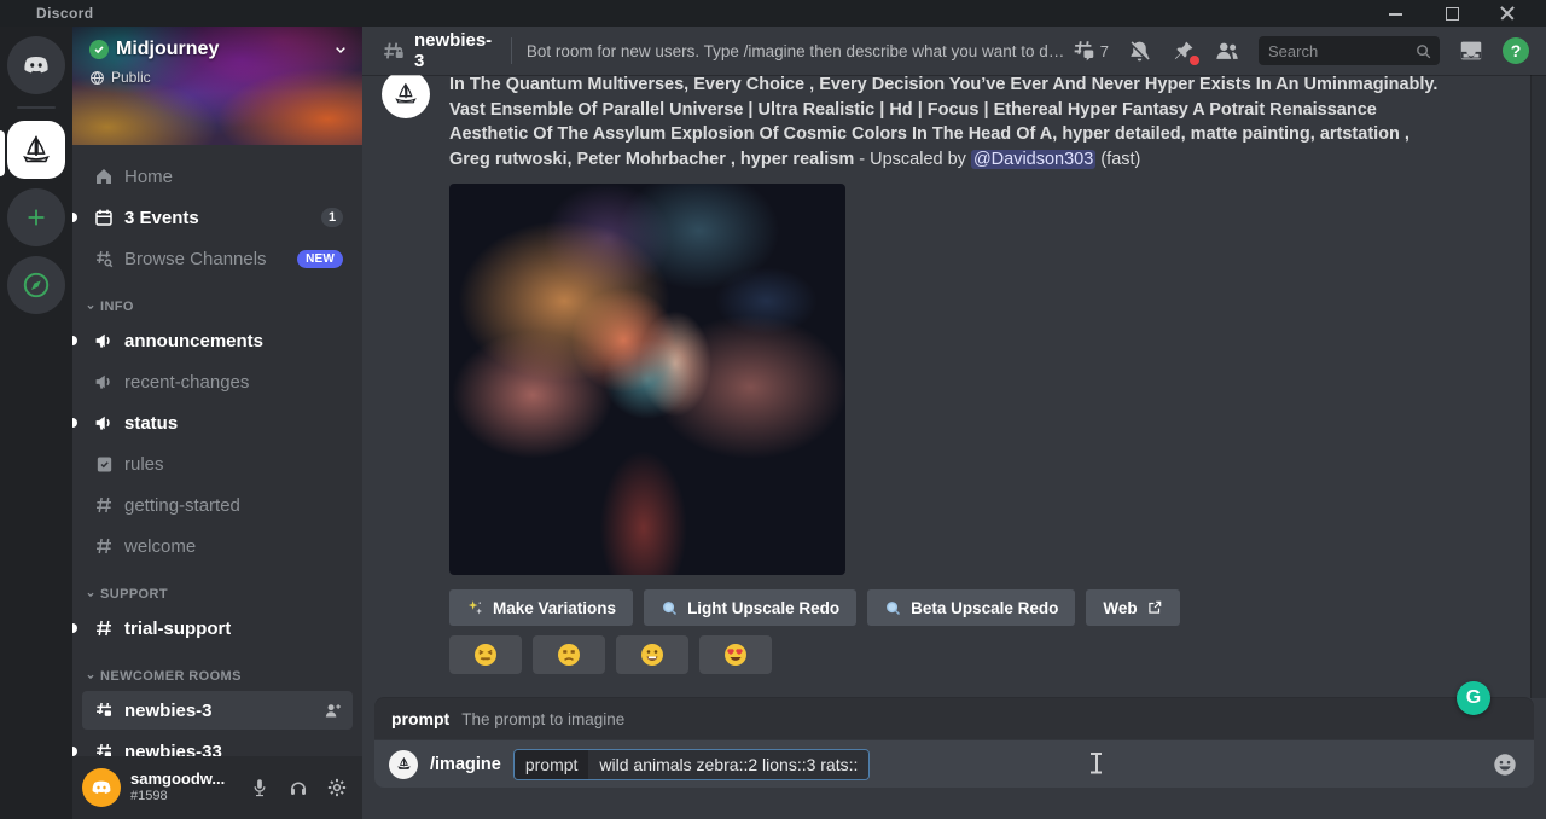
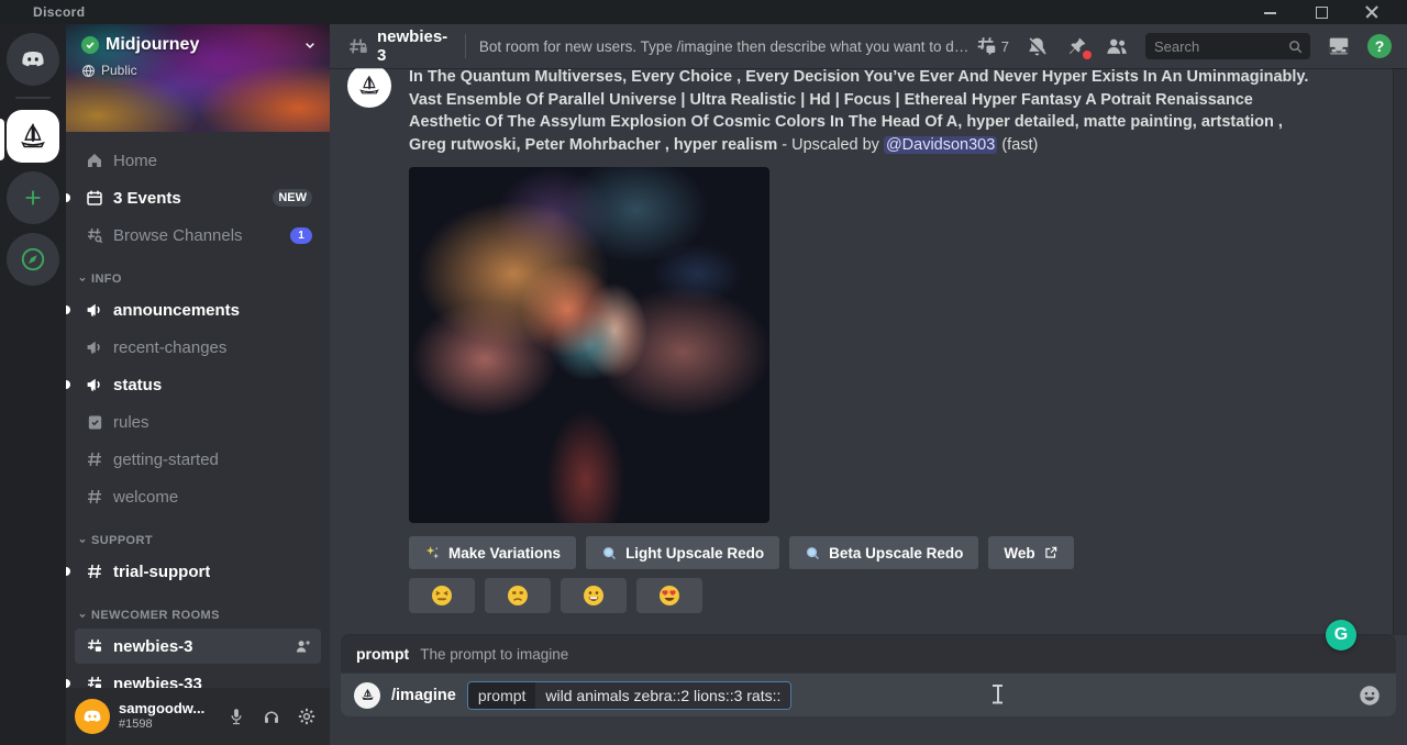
  Discord
  Midjourney
  Public
  Home
  3 Events
- 1
+ NEW
  Browse Channels
- NEW
+ 1
  INFO
  announcements
  recent-changes
  status
  rules
  getting-started
  welcome
  SUPPORT
  trial-support
  NEWCOMER ROOMS
  newbies-3
  newbies-33
  samgoodw...
  #1598
  newbies-3
  Bot room for new users. Type /imagine then describe what you want to draw
  7
  Search
  ?
  In The Quantum Multiverses, Every Choice , Every Decision You’ve Ever And Never Hyper Exists In An Uminmaginably. Vast Ensemble Of Parallel Universe | Ultra Realistic | Hd | Focus | Ethereal Hyper Fantasy A Potrait Renaissance Aesthetic Of The Assylum Explosion Of Cosmic Colors In The Head Of A, hyper detailed, matte painting, artstation , Greg rutwoski, Peter Mohrbacher , hyper realism - Upscaled by @Davidson303 (fast)
  Make Variations
  Light Upscale Redo
  Beta Upscale Redo
  Web
  G
  prompt
  The prompt to imagine
  /imagine
  prompt
  wild animals zebra::2 lions::3 rats::
